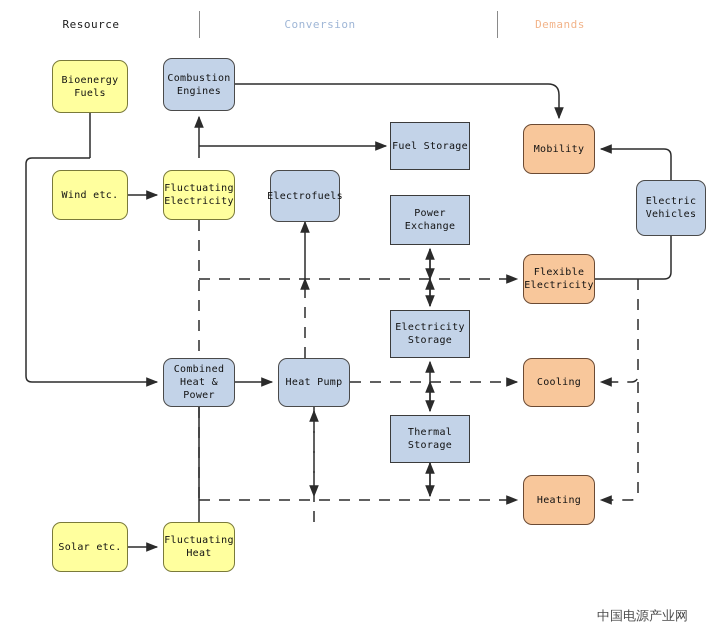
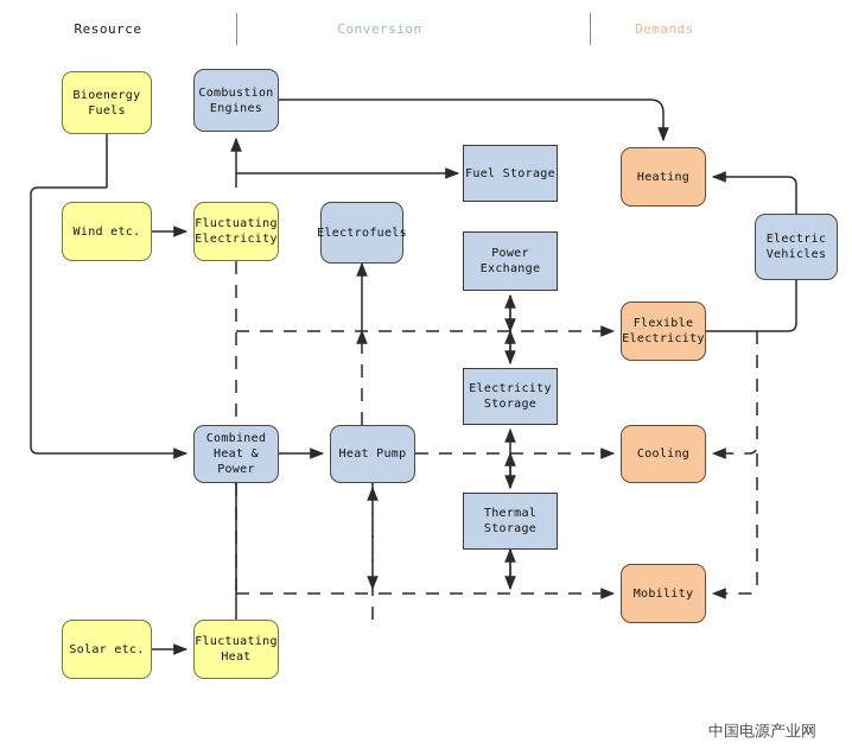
  Resource
  Conversion
  Demands
  Bioenergy
  Fuels
  Combustion
  Engines
  Fuel Storage
- Mobility
+ Heating
  Wind etc.
  Fluctuating
  Electricity
  Electrofuels
  Power
  Exchange
  Electric
  Vehicles
  Flexible
  Electricity
  Electricity
  Storage
  Combined
  Heat & Power
  Heat Pump
  Cooling
  Thermal
  Storage
- Heating
+ Mobility
  Solar etc.
  Fluctuating
  Heat
  中国电源产业网
